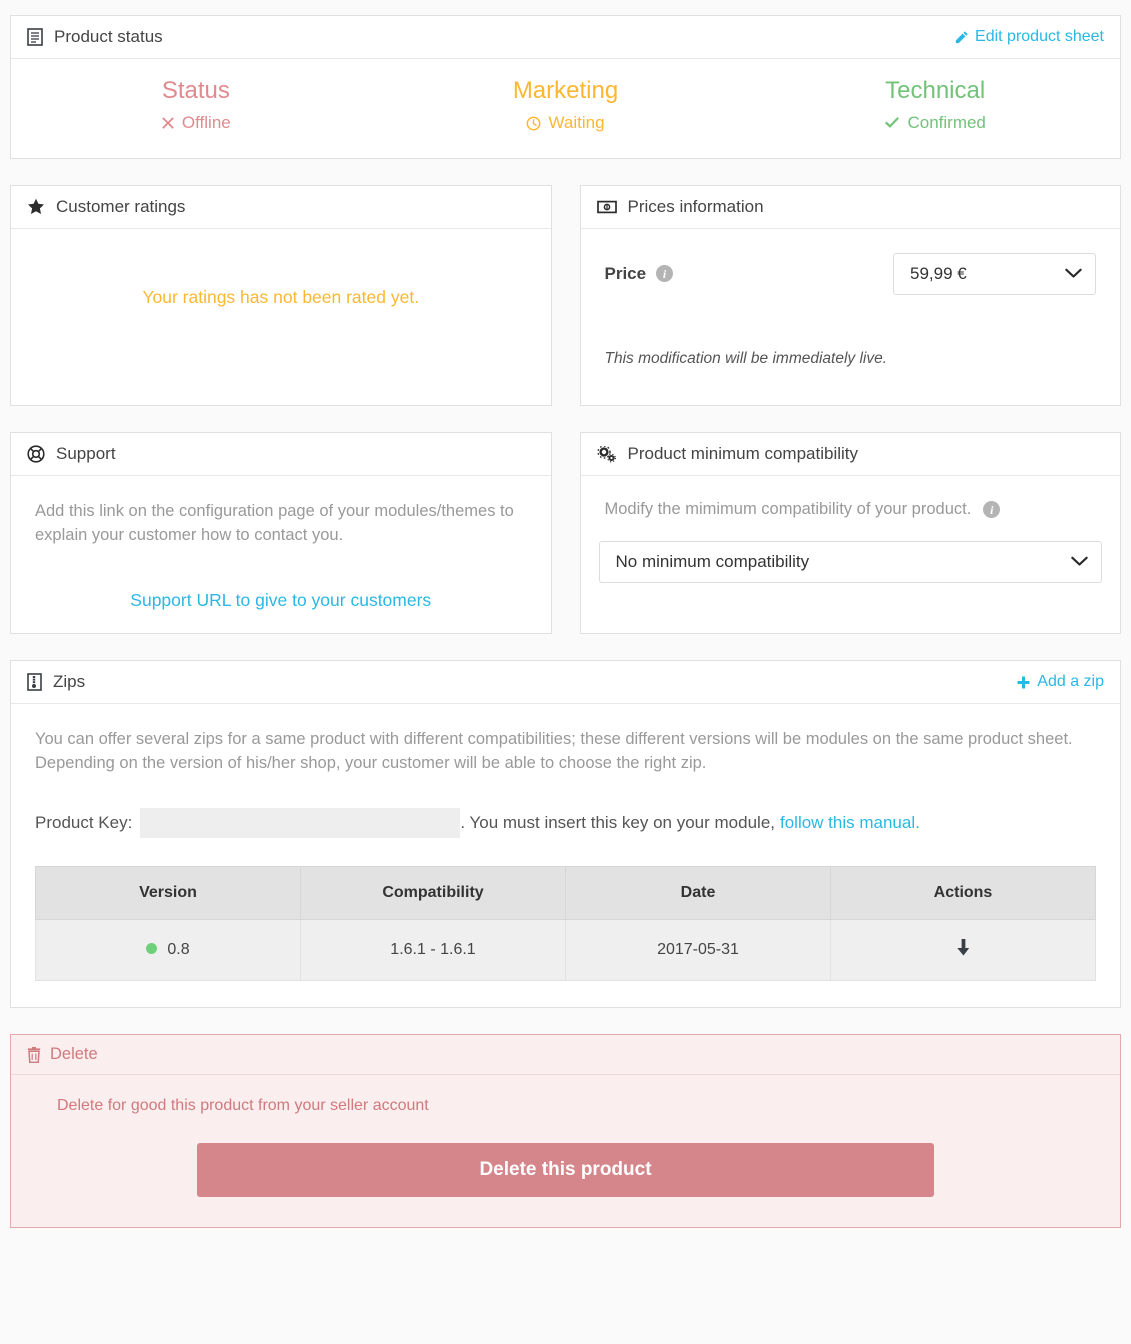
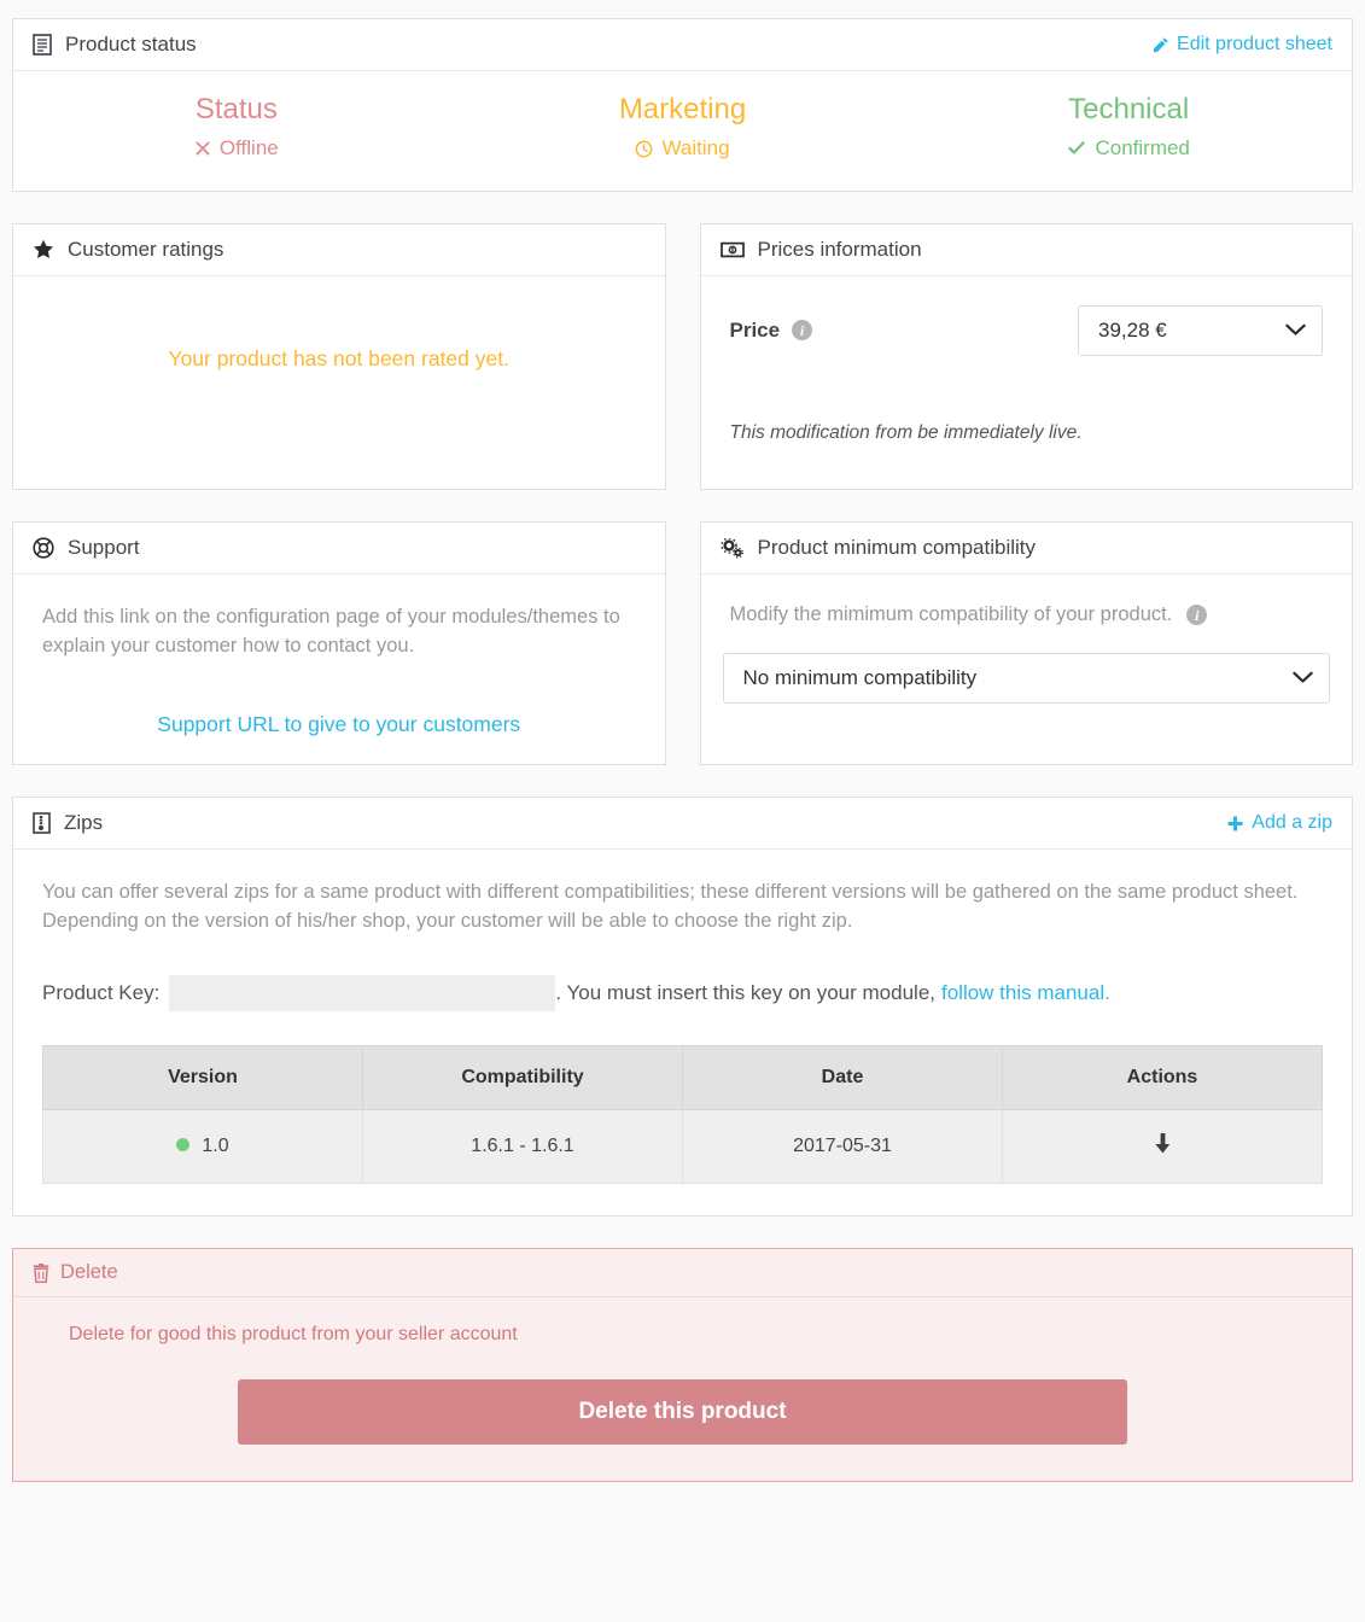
  Product status
  Edit product sheet
  Status
  Offline
  Marketing
  Waiting
  Technical
  Confirmed
  Customer ratings
- Your ratings has not been rated yet.
+ Your product has not been rated yet.
  Prices information
  Price
  i
- 59,99 €
+ 39,28 €
- This modification will be immediately live.
+ This modification from be immediately live.
  Support
  Add this link on the configuration page of your modules/themes to explain your customer how to contact you.
  Support URL to give to your customers
  Product minimum compatibility
  Modify the mimimum compatibility of your product.
  i
  No minimum compatibility
  Zips
  Add a zip
- You can offer several zips for a same product with different compatibilities; these different versions will be modules on the same product sheet. Depending on the version of his/her shop, your customer will be able to choose the right zip.
+ You can offer several zips for a same product with different compatibilities; these different versions will be gathered on the same product sheet. Depending on the version of his/her shop, your customer will be able to choose the right zip.
  Product Key:
  . You must insert this key on your module,
  follow this manual.
  Version	Compatibility	Date	Actions
- 0.8	1.6.1 - 1.6.1	2017-05-31
+ 1.0	1.6.1 - 1.6.1	2017-05-31
  Delete
  Delete for good this product from your seller account
  Delete this product
